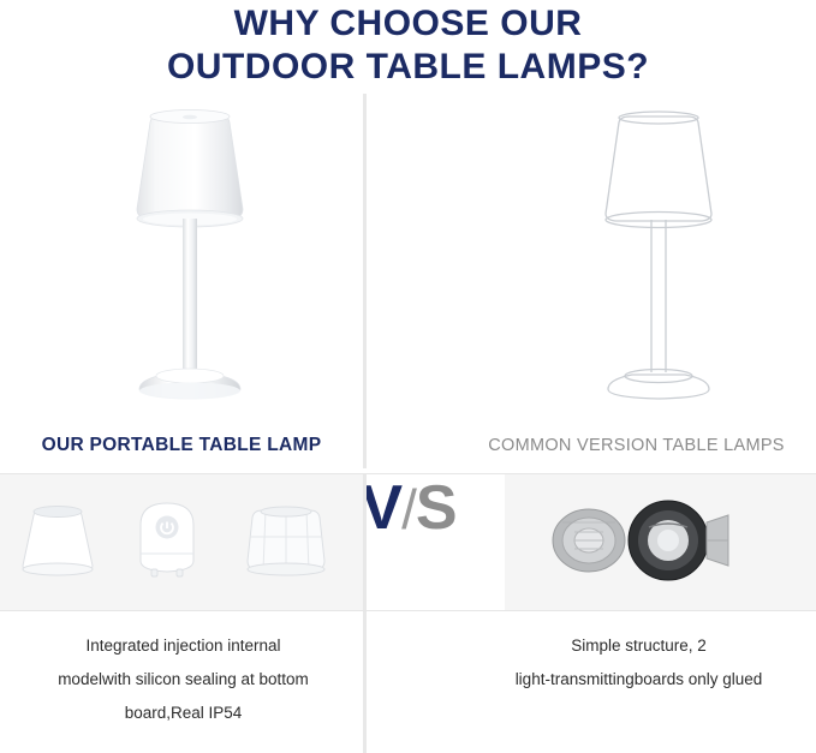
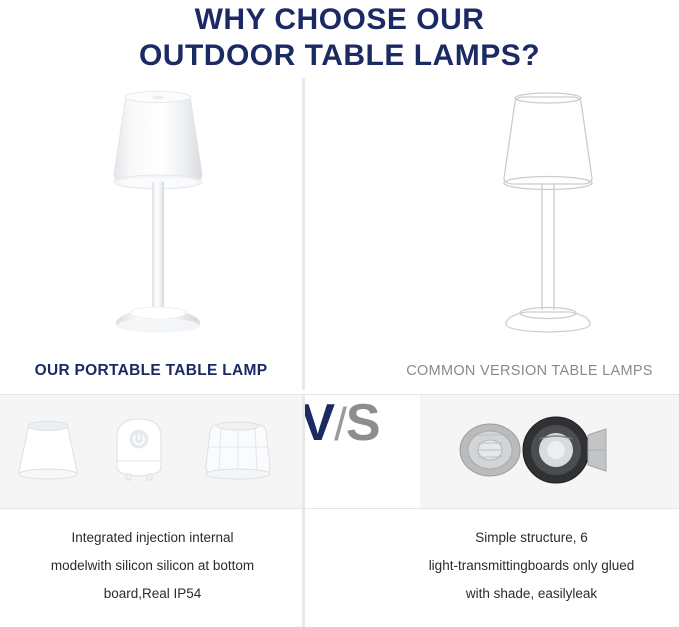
  WHY CHOOSE OUR
  OUTDOOR TABLE LAMPS?
  V/S
  OUR PORTABLE TABLE LAMP
  COMMON VERSION TABLE LAMPS
  Integrated injection internal
- modelwith silicon sealing at bottom
+ modelwith silicon silicon at bottom
  board,Real IP54
- Simple structure, 2
+ Simple structure, 6
  light-transmittingboards only glued
+ with shade, easilyleak
